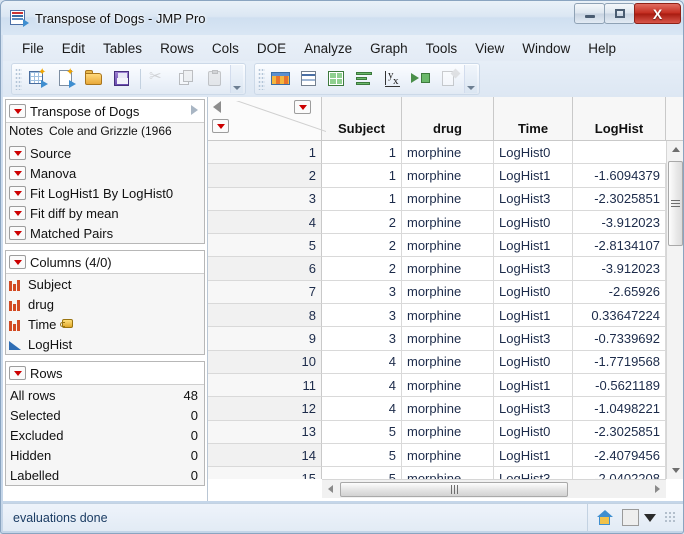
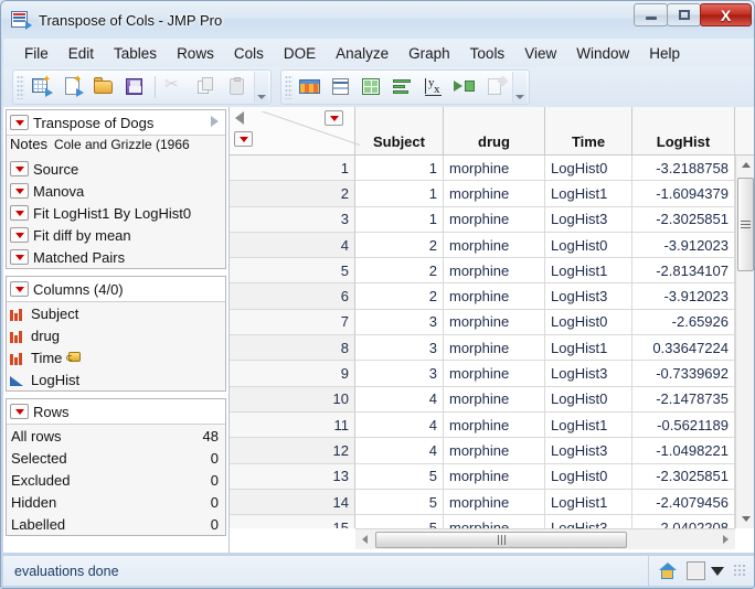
- Transpose of Dogs - JMP Pro
+ Transpose of Cols - JMP Pro
  X
  File
  Edit
  Tables
  Rows
  Cols
  DOE
  Analyze
  Graph
  Tools
  View
  Window
  Help
  ✦
  ✦
  ✂
  y
  x
  Transpose of Dogs
  Notes
  Cole and Grizzle (1966
  Source
  Manova
  Fit LogHist1 By LogHist0
  Fit diff by mean
  Matched Pairs
  Columns (4/0)
  Subject
  drug
  Time
  LogHist
  Rows
  All rows
  48
  Selected
  0
  Excluded
  0
  Hidden
  0
  Labelled
  0
  Subject
  drug
  Time
  LogHist
  1
  1
  morphine
  LogHist0
+ -3.2188758
  2
  1
  morphine
  LogHist1
  -1.6094379
  3
  1
  morphine
  LogHist3
  -2.3025851
  4
  2
  morphine
  LogHist0
  -3.912023
  5
  2
  morphine
  LogHist1
  -2.8134107
  6
  2
  morphine
  LogHist3
  -3.912023
  7
  3
  morphine
  LogHist0
  -2.65926
  8
  3
  morphine
  LogHist1
  0.33647224
  9
  3
  morphine
  LogHist3
  -0.7339692
  10
  4
  morphine
  LogHist0
- -1.7719568
+ -2.1478735
  11
  4
  morphine
  LogHist1
  -0.5621189
  12
  4
  morphine
  LogHist3
  -1.0498221
  13
  5
  morphine
  LogHist0
  -2.3025851
  14
  5
  morphine
  LogHist1
  -2.4079456
  15
  evaluations done
